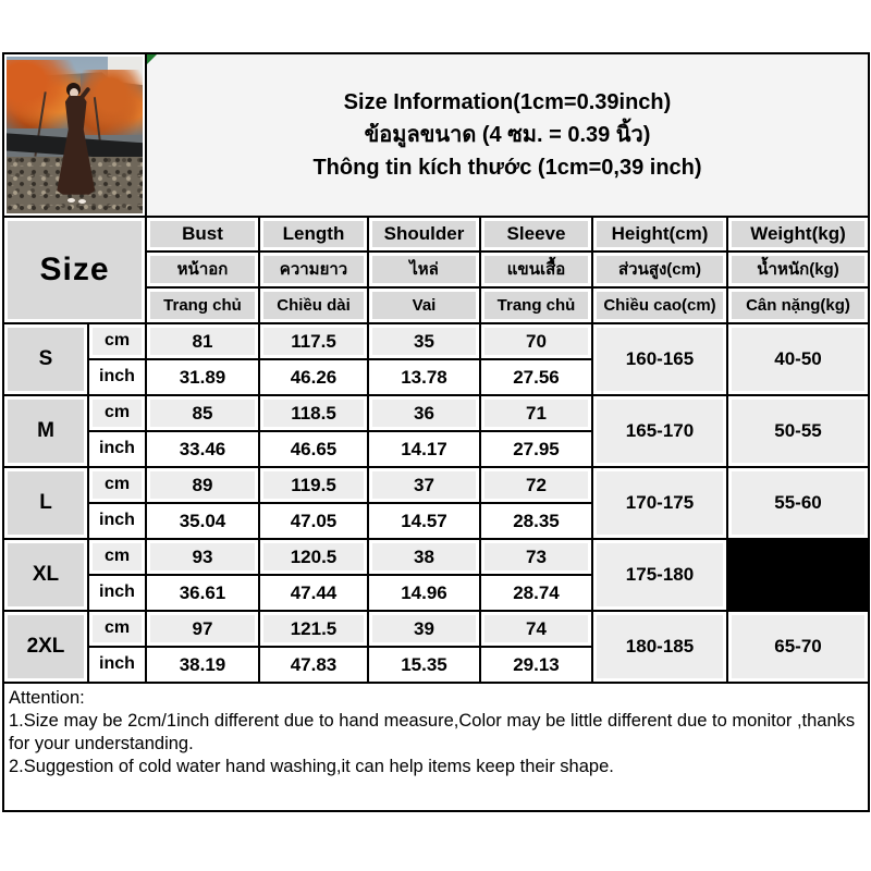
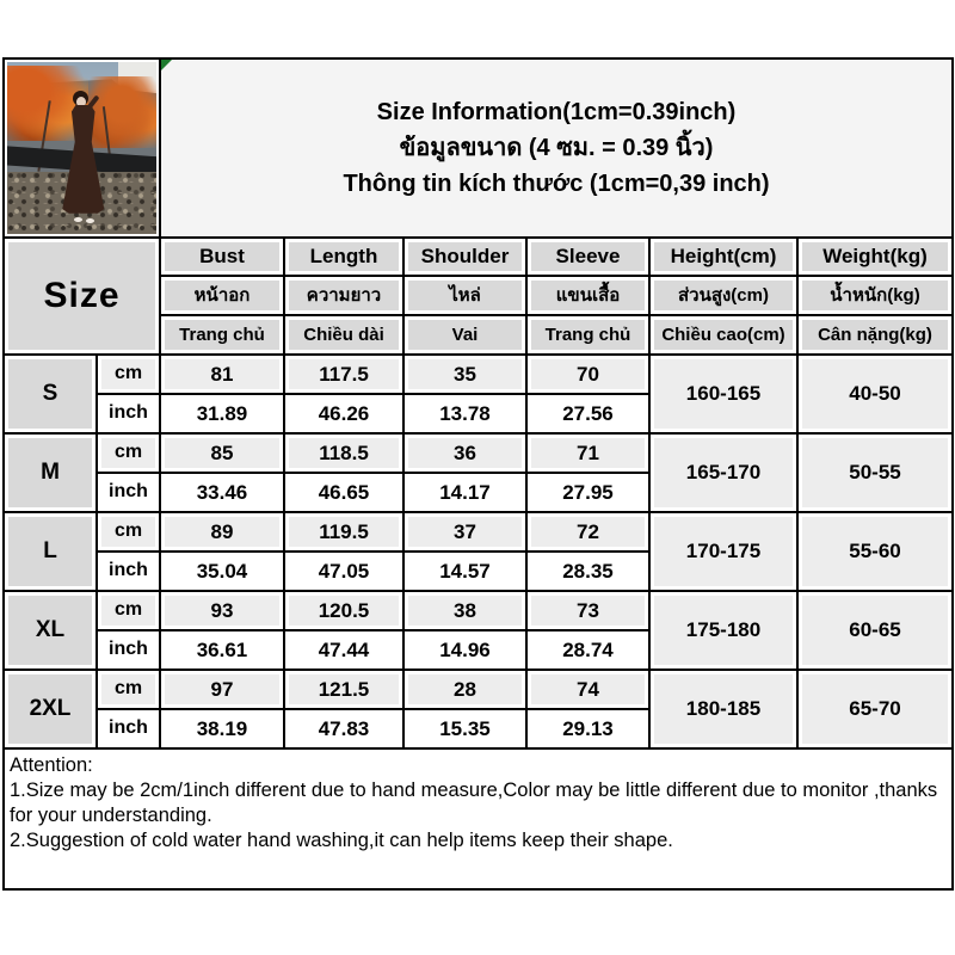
  Size Information(1cm=0.39inch)
  ข้อมูลขนาด (4 ซม. = 0.39 นิ้ว)
  Thông tin kích thước (1cm=0,39 inch)
  Size
  Bust
  Length
  Shoulder
  Sleeve
  Height(cm)
  Weight(kg)
  หน้าอก
  ความยาว
  ไหล่
  แขนเสื้อ
  ส่วนสูง(cm)
  น้ำหนัก(kg)
  Trang chủ
  Chiều dài
  Vai
  Trang chủ
  Chiều cao(cm)
  Cân nặng(kg)
  S
  cm
  inch
  81
  117.5
  35
  70
  31.89
  46.26
  13.78
  27.56
  160-165
  40-50
  M
  cm
  inch
  85
  118.5
  36
  71
  33.46
  46.65
  14.17
  27.95
  165-170
  50-55
  L
  cm
  inch
  89
  119.5
  37
  72
  35.04
  47.05
  14.57
  28.35
  170-175
  55-60
  XL
  cm
  inch
  93
  120.5
  38
  73
  36.61
  47.44
  14.96
  28.74
  175-180
+ 60-65
  2XL
  cm
  inch
  97
  121.5
- 39
+ 28
  74
  38.19
  47.83
  15.35
  29.13
  180-185
  65-70
  Attention:
  1.Size may be 2cm/1inch different due to hand measure,Color may be little different due to monitor ,thanks for your understanding.
  2.Suggestion of cold water hand washing,it can help items keep their shape.
